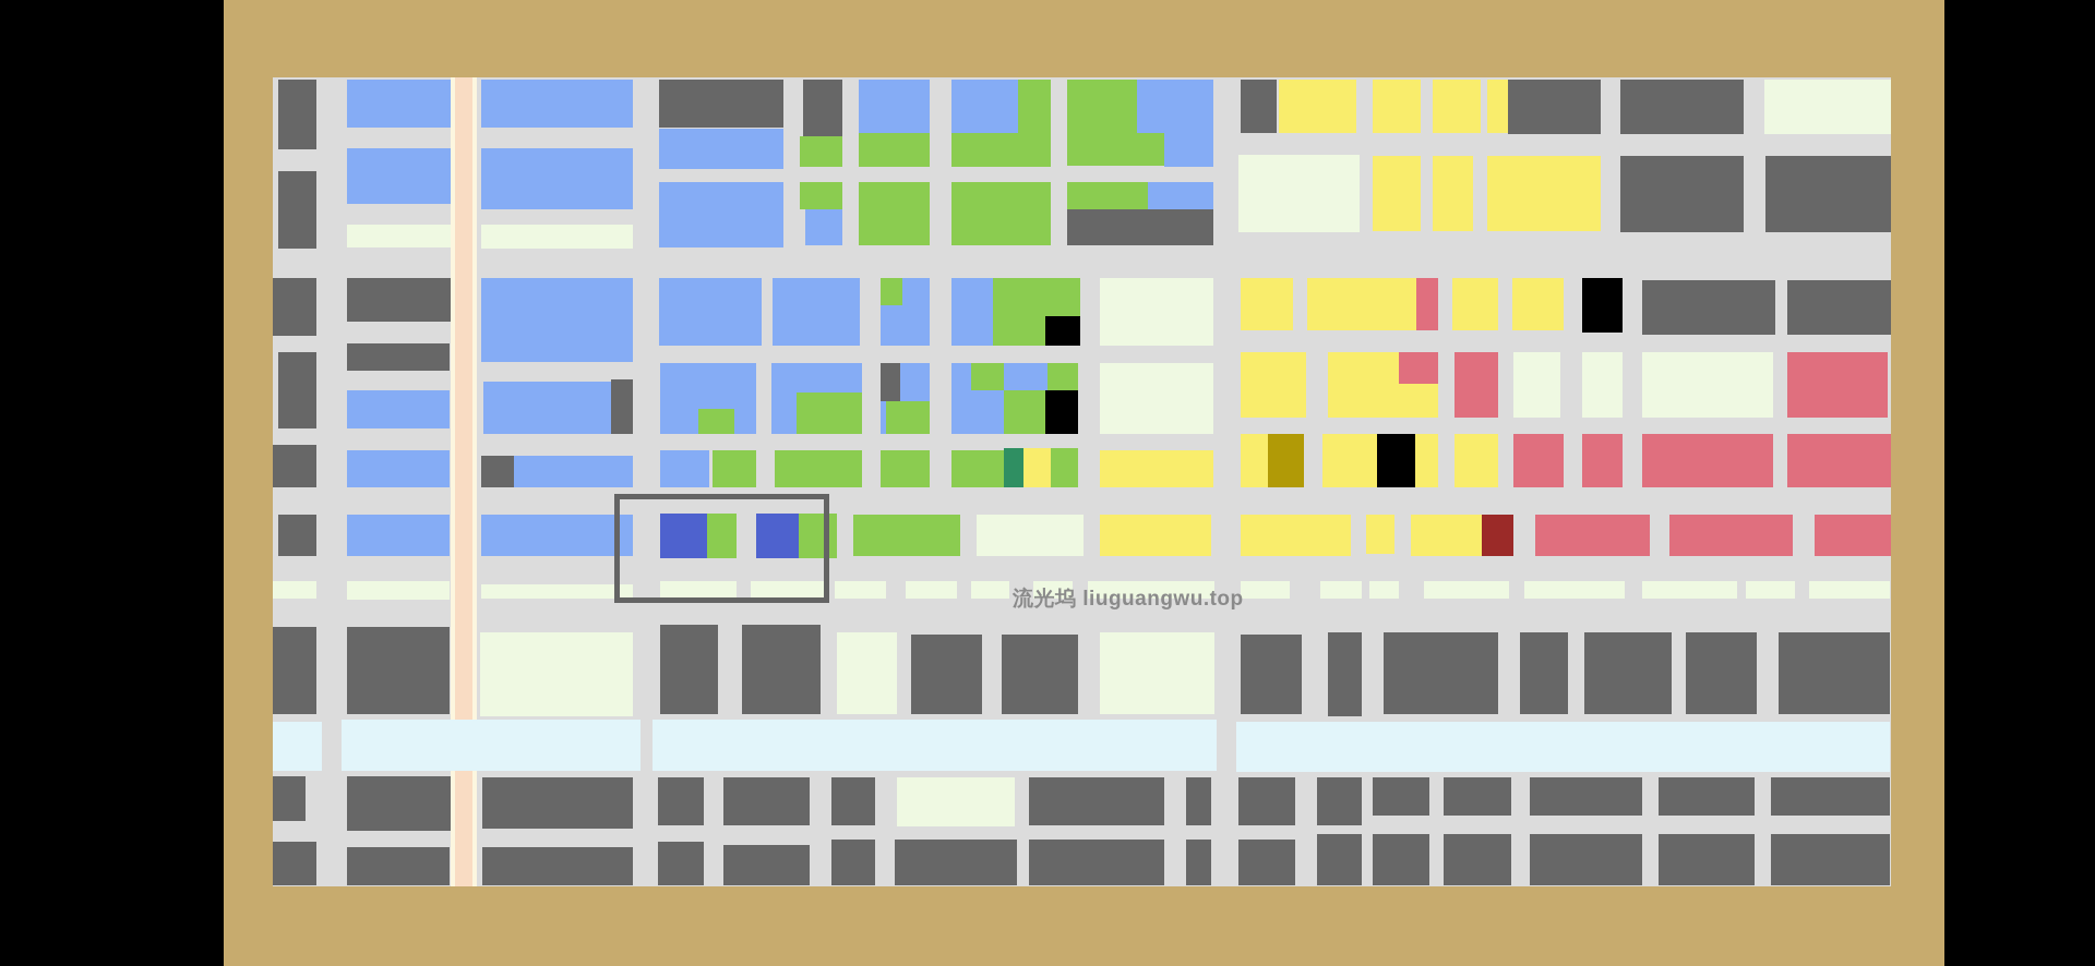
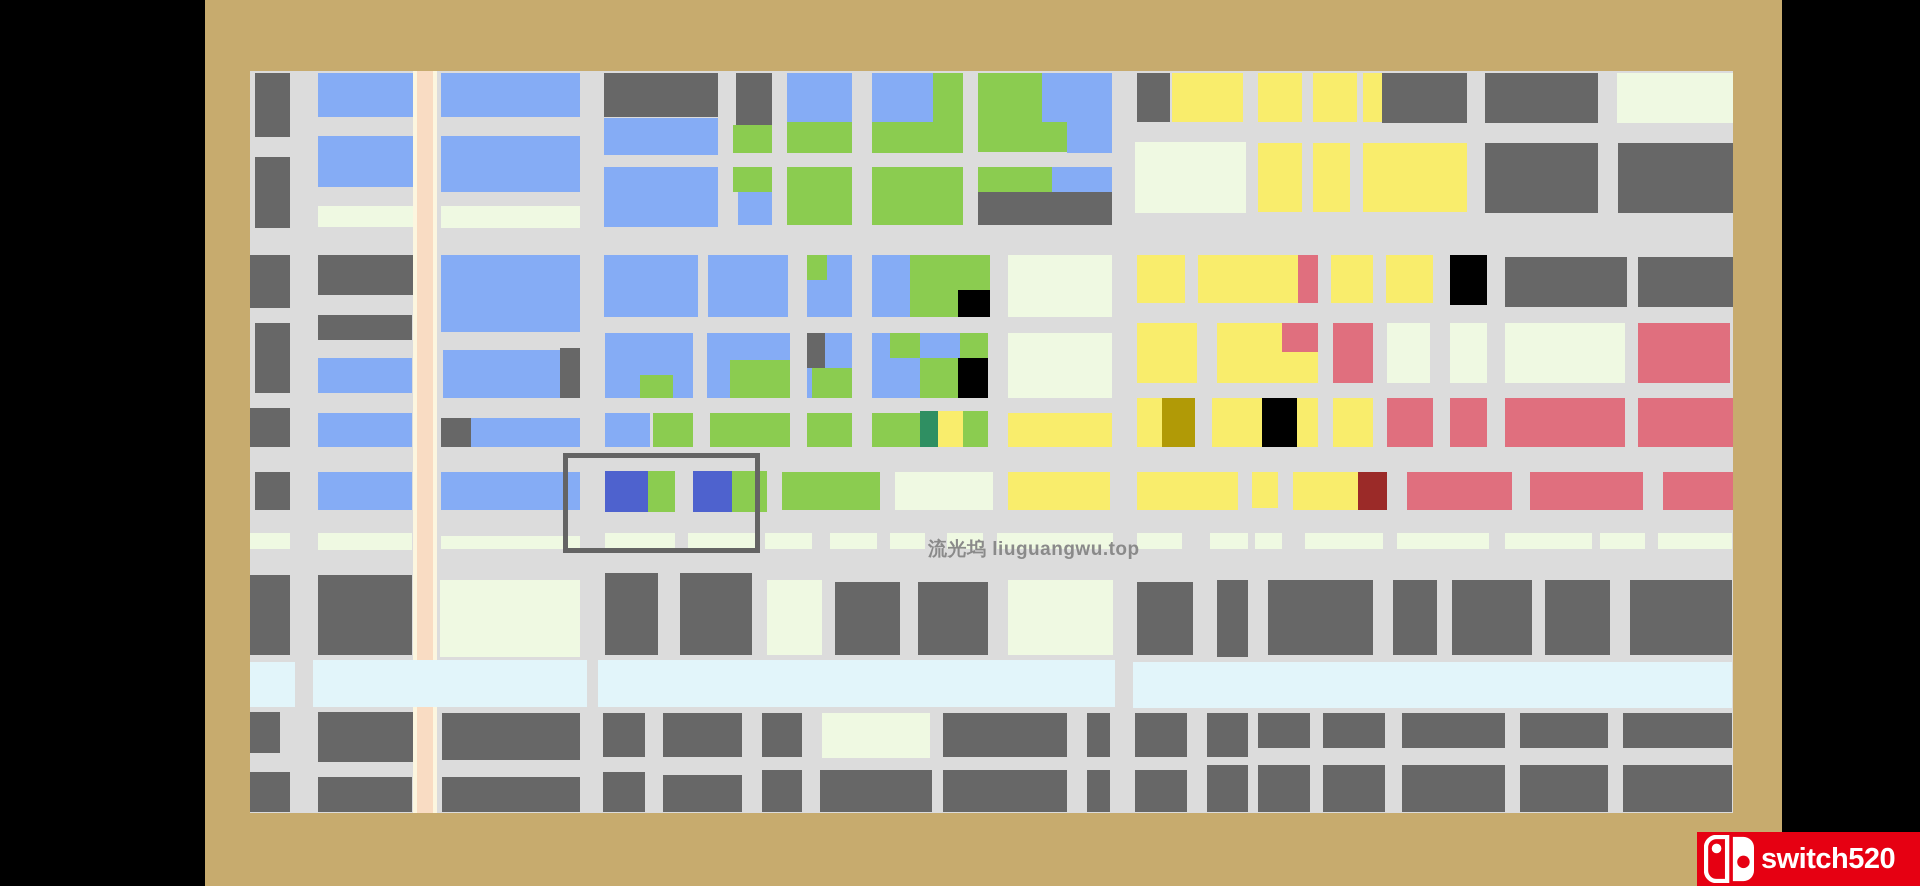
  流光坞 liuguangwu.top
+ switch520
